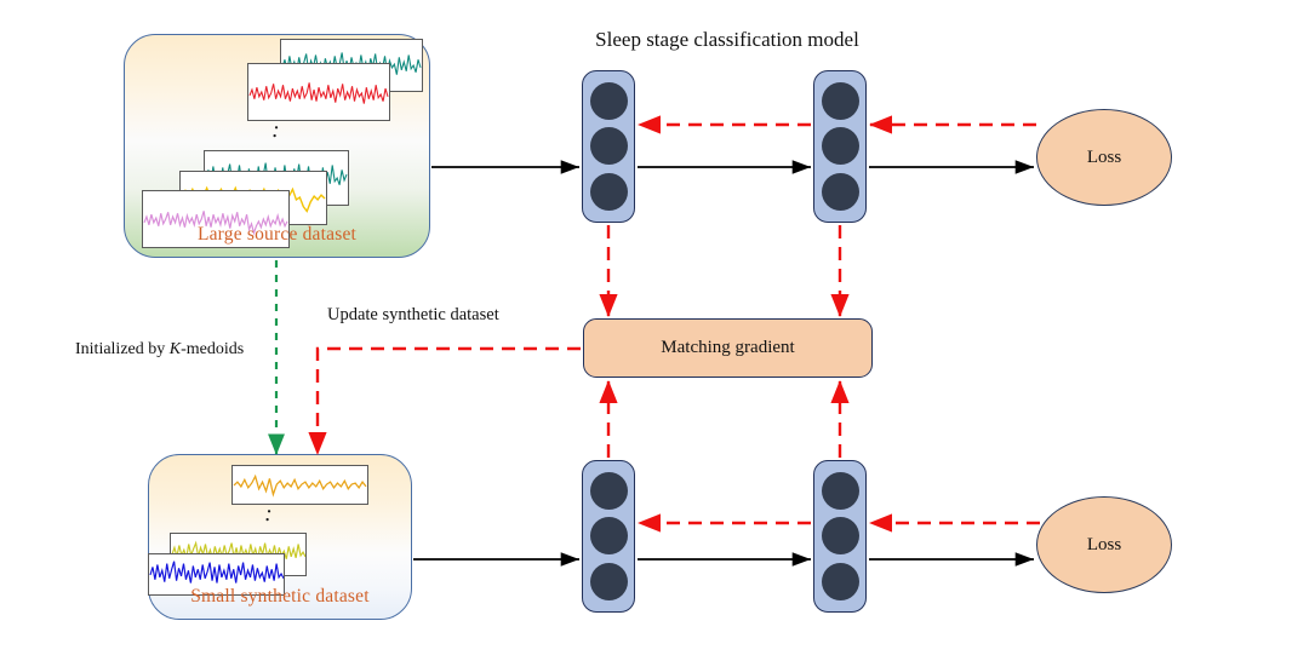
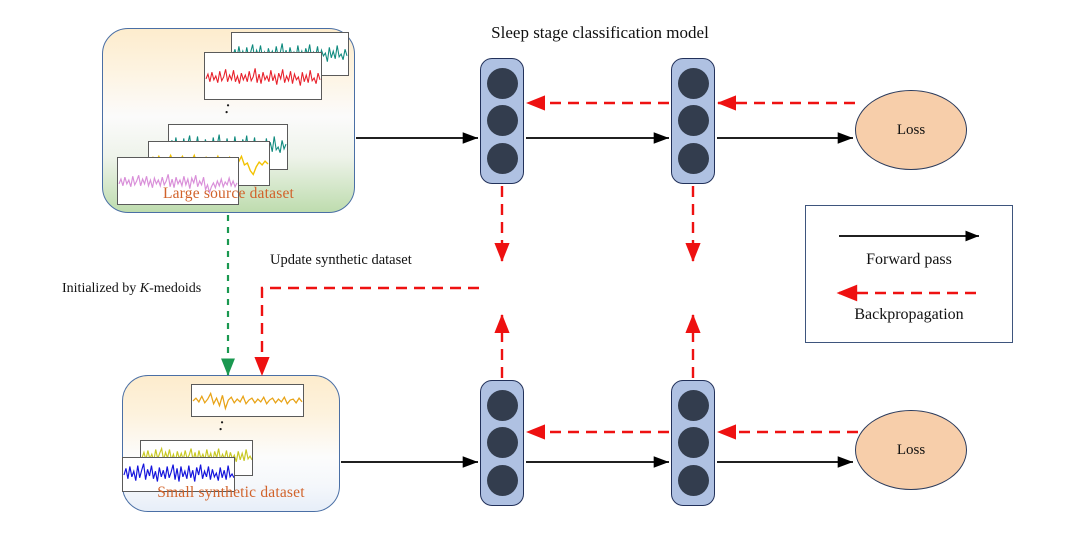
  Sleep stage classification model
  Large source dataset
  Small synthetic dataset
  Loss
  Loss
- Matching gradient
  Update synthetic dataset
  Initialized by K-medoids
+ Forward pass
+ Backpropagation
